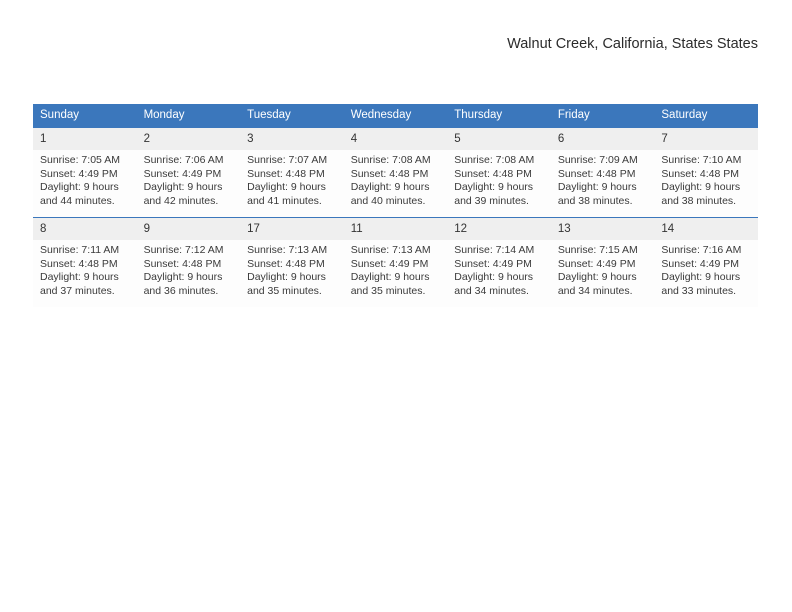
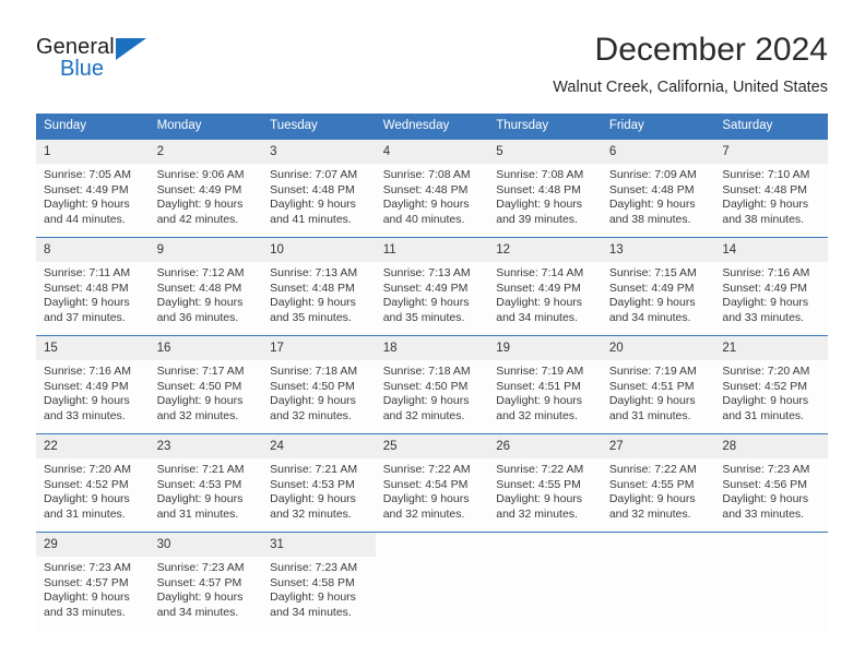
+ General
+ Blue
+ December 2024
- Walnut Creek, California, States States
+ Walnut Creek, California, United States
  Sunday	Monday	Tuesday	Wednesday	Thursday	Friday	Saturday
- 1Sunrise: 7:05 AMSunset: 4:49 PMDaylight: 9 hoursand 44 minutes.	2Sunrise: 7:06 AMSunset: 4:49 PMDaylight: 9 hoursand 42 minutes.	3Sunrise: 7:07 AMSunset: 4:48 PMDaylight: 9 hoursand 41 minutes.	4Sunrise: 7:08 AMSunset: 4:48 PMDaylight: 9 hoursand 40 minutes.	5Sunrise: 7:08 AMSunset: 4:48 PMDaylight: 9 hoursand 39 minutes.	6Sunrise: 7:09 AMSunset: 4:48 PMDaylight: 9 hoursand 38 minutes.	7Sunrise: 7:10 AMSunset: 4:48 PMDaylight: 9 hoursand 38 minutes.
+ 1Sunrise: 7:05 AMSunset: 4:49 PMDaylight: 9 hoursand 44 minutes.	2Sunrise: 9:06 AMSunset: 4:49 PMDaylight: 9 hoursand 42 minutes.	3Sunrise: 7:07 AMSunset: 4:48 PMDaylight: 9 hoursand 41 minutes.	4Sunrise: 7:08 AMSunset: 4:48 PMDaylight: 9 hoursand 40 minutes.	5Sunrise: 7:08 AMSunset: 4:48 PMDaylight: 9 hoursand 39 minutes.	6Sunrise: 7:09 AMSunset: 4:48 PMDaylight: 9 hoursand 38 minutes.	7Sunrise: 7:10 AMSunset: 4:48 PMDaylight: 9 hoursand 38 minutes.
- 8Sunrise: 7:11 AMSunset: 4:48 PMDaylight: 9 hoursand 37 minutes.	9Sunrise: 7:12 AMSunset: 4:48 PMDaylight: 9 hoursand 36 minutes.	17Sunrise: 7:13 AMSunset: 4:48 PMDaylight: 9 hoursand 35 minutes.	11Sunrise: 7:13 AMSunset: 4:49 PMDaylight: 9 hoursand 35 minutes.	12Sunrise: 7:14 AMSunset: 4:49 PMDaylight: 9 hoursand 34 minutes.	13Sunrise: 7:15 AMSunset: 4:49 PMDaylight: 9 hoursand 34 minutes.	14Sunrise: 7:16 AMSunset: 4:49 PMDaylight: 9 hoursand 33 minutes.
+ 8Sunrise: 7:11 AMSunset: 4:48 PMDaylight: 9 hoursand 37 minutes.	9Sunrise: 7:12 AMSunset: 4:48 PMDaylight: 9 hoursand 36 minutes.	10Sunrise: 7:13 AMSunset: 4:48 PMDaylight: 9 hoursand 35 minutes.	11Sunrise: 7:13 AMSunset: 4:49 PMDaylight: 9 hoursand 35 minutes.	12Sunrise: 7:14 AMSunset: 4:49 PMDaylight: 9 hoursand 34 minutes.	13Sunrise: 7:15 AMSunset: 4:49 PMDaylight: 9 hoursand 34 minutes.	14Sunrise: 7:16 AMSunset: 4:49 PMDaylight: 9 hoursand 33 minutes.
+ 15Sunrise: 7:16 AMSunset: 4:49 PMDaylight: 9 hoursand 33 minutes.	16Sunrise: 7:17 AMSunset: 4:50 PMDaylight: 9 hoursand 32 minutes.	17Sunrise: 7:18 AMSunset: 4:50 PMDaylight: 9 hoursand 32 minutes.	18Sunrise: 7:18 AMSunset: 4:50 PMDaylight: 9 hoursand 32 minutes.	19Sunrise: 7:19 AMSunset: 4:51 PMDaylight: 9 hoursand 32 minutes.	20Sunrise: 7:19 AMSunset: 4:51 PMDaylight: 9 hoursand 31 minutes.	21Sunrise: 7:20 AMSunset: 4:52 PMDaylight: 9 hoursand 31 minutes.
+ 22Sunrise: 7:20 AMSunset: 4:52 PMDaylight: 9 hoursand 31 minutes.	23Sunrise: 7:21 AMSunset: 4:53 PMDaylight: 9 hoursand 31 minutes.	24Sunrise: 7:21 AMSunset: 4:53 PMDaylight: 9 hoursand 32 minutes.	25Sunrise: 7:22 AMSunset: 4:54 PMDaylight: 9 hoursand 32 minutes.	26Sunrise: 7:22 AMSunset: 4:55 PMDaylight: 9 hoursand 32 minutes.	27Sunrise: 7:22 AMSunset: 4:55 PMDaylight: 9 hoursand 32 minutes.	28Sunrise: 7:23 AMSunset: 4:56 PMDaylight: 9 hoursand 33 minutes.
+ 29Sunrise: 7:23 AMSunset: 4:57 PMDaylight: 9 hoursand 33 minutes.	30Sunrise: 7:23 AMSunset: 4:57 PMDaylight: 9 hoursand 34 minutes.	31Sunrise: 7:23 AMSunset: 4:58 PMDaylight: 9 hoursand 34 minutes.
